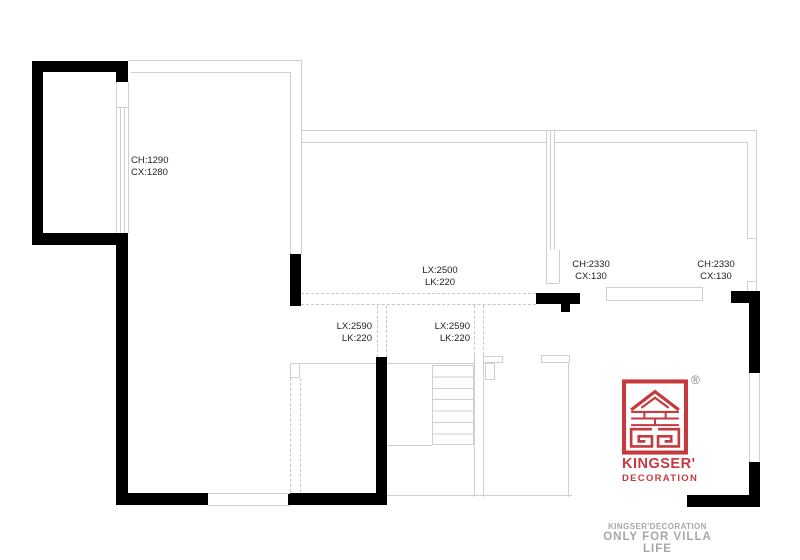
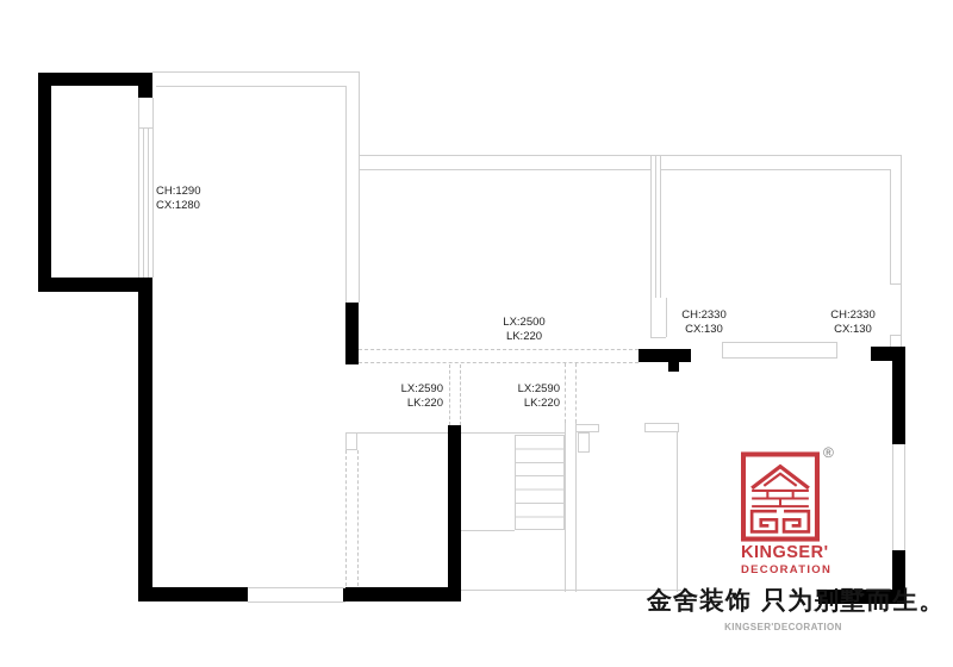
  CH:1290
  CX:1280
  LX:2500
  LK:220
  LX:2590
  LK:220
  LX:2590
  LK:220
  CH:2330
  CX:130
  CH:2330
  CX:130
  ®
  KINGSER'
  DECORATION
+ 金舍装饰 只为别墅而生。
  KINGSER'DECORATION
- ONLY FOR VILLA LIFE
